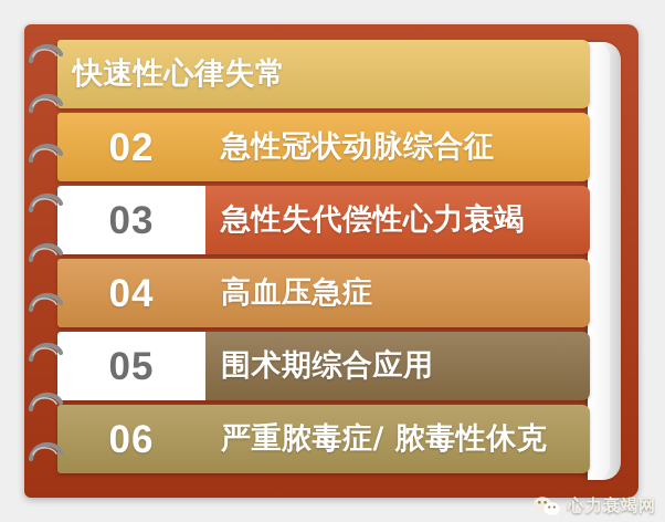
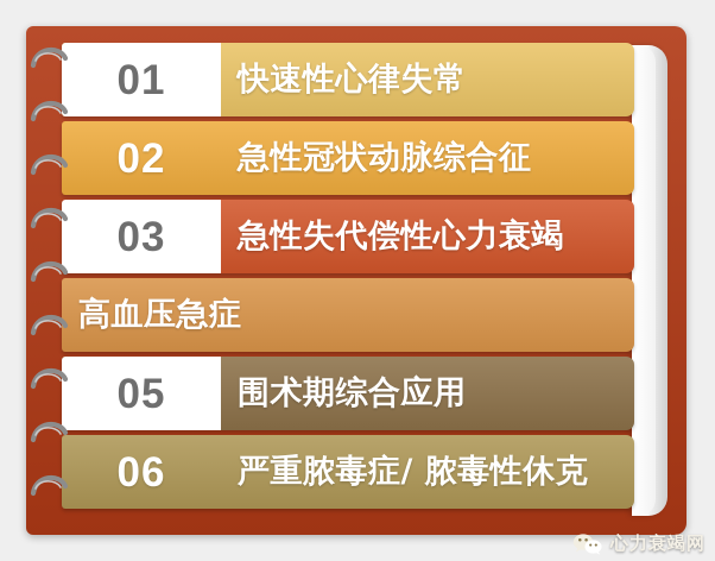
+ 01
  快速性心律失常
  02
  急性冠状动脉综合征
  03
  急性失代偿性心力衰竭
- 04
  高血压急症
  05
  围术期综合应用
  06
  严重脓毒症/ 脓毒性休克
  心力衰竭网
